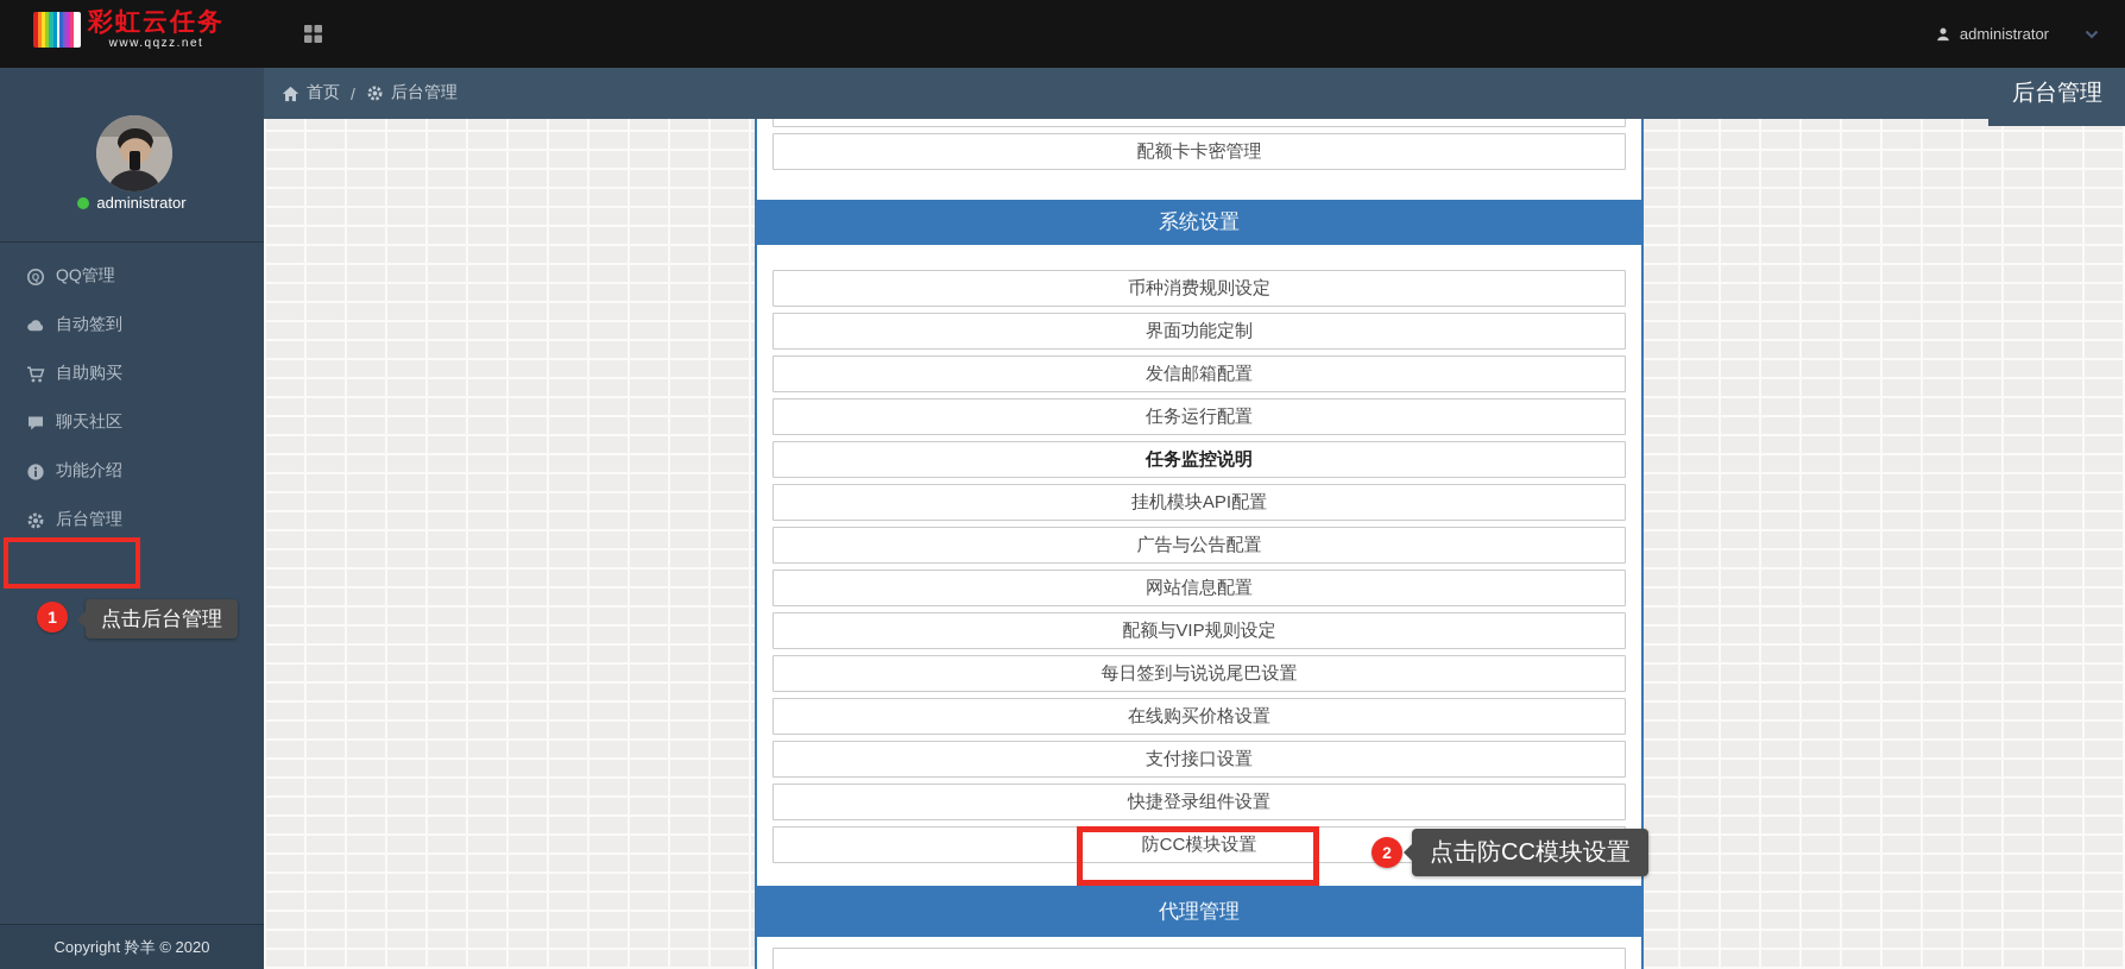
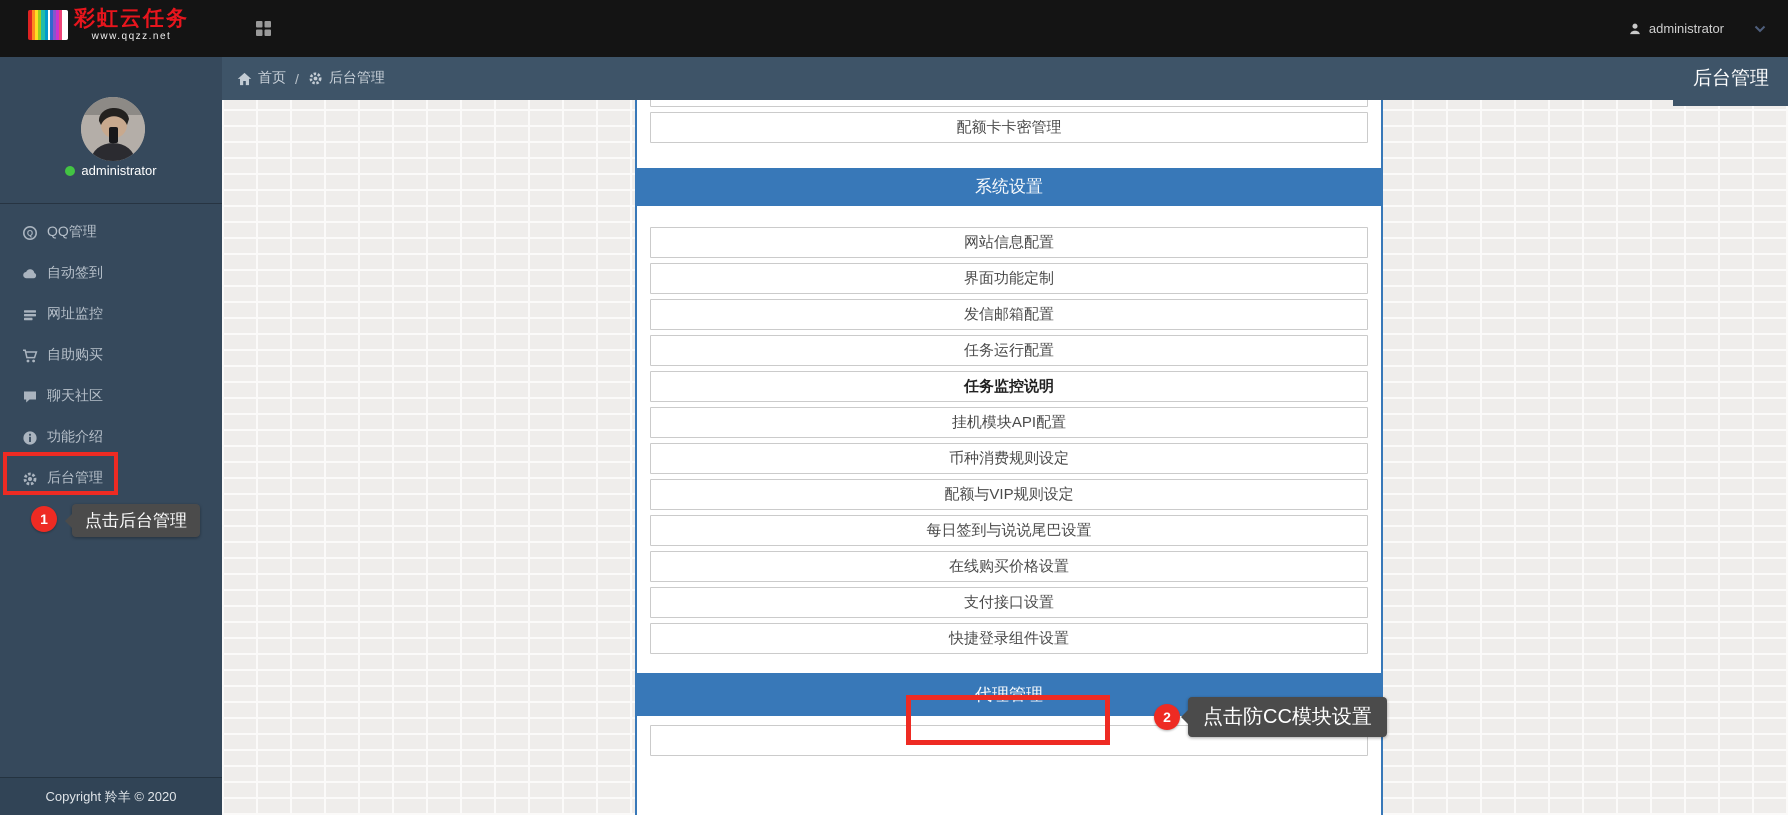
  彩虹云任务
  www.qqzz.net
  administrator
  后台管理
  首页
  /
  后台管理
  administrator
  Q
  QQ管理
  自动签到
+ 网址监控
  自助购买
  聊天社区
  功能介绍
  后台管理
  1
  点击后台管理
  Copyright 羚羊 © 2020
  配额卡卡密管理
  系统设置
- 币种消费规则设定
+ 网站信息配置
  界面功能定制
  发信邮箱配置
  任务运行配置
  任务监控说明
  挂机模块API配置
- 广告与公告配置
- 网站信息配置
+ 币种消费规则设定
  配额与VIP规则设定
  每日签到与说说尾巴设置
  在线购买价格设置
  支付接口设置
  快捷登录组件设置
- 防CC模块设置
  代理管理
  2
  点击防CC模块设置
